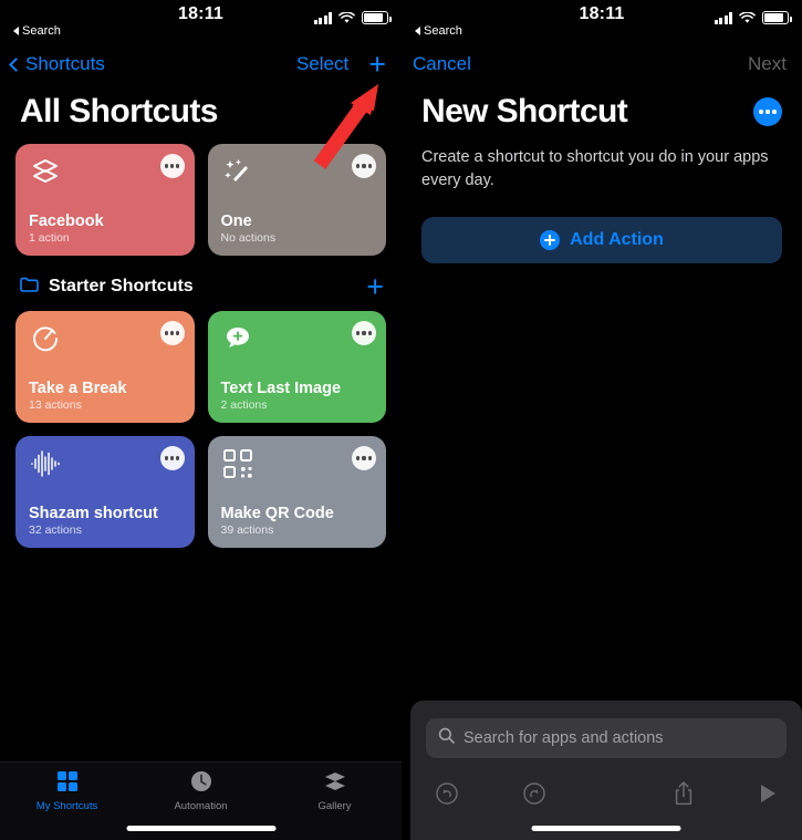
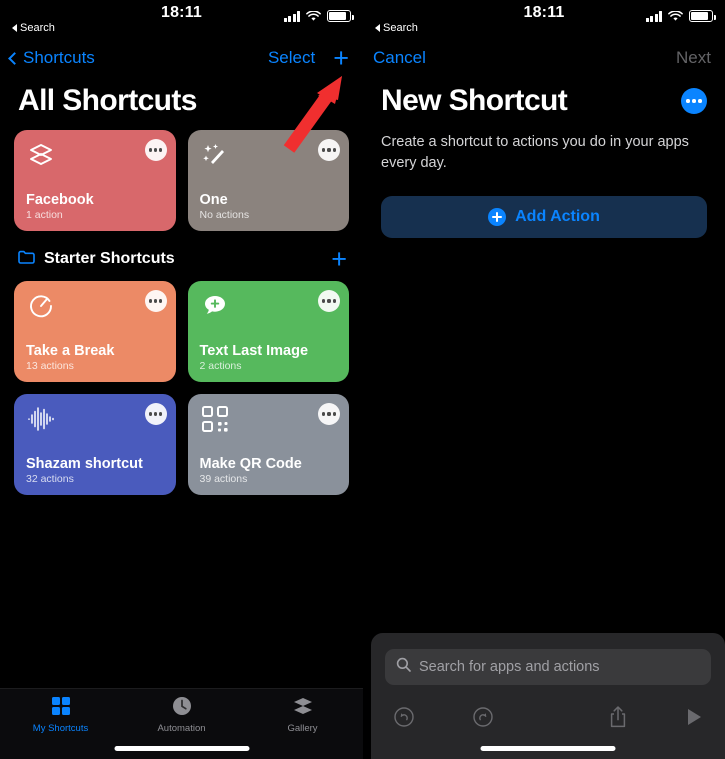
  18:11
  Search
  Shortcuts
  Select
  +
  All Shortcuts
  Facebook
  1 action
  One
  No actions
  Starter Shortcuts
  +
  Take a Break
  13 actions
  Text Last Image
  2 actions
  Shazam shortcut
  32 actions
  Make QR Code
  39 actions
  My Shortcuts
  Automation
  Gallery
  18:11
  Search
  Cancel
  Next
  New Shortcut
- Create a shortcut to shortcut you do in your apps every day.
+ Create a shortcut to actions you do in your apps every day.
  Add Action
  Search for apps and actions
